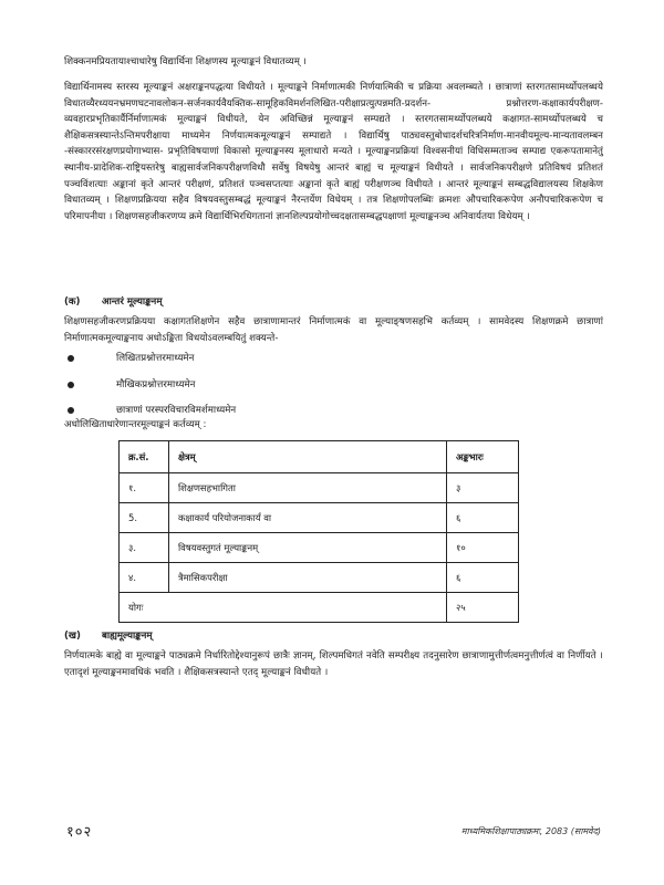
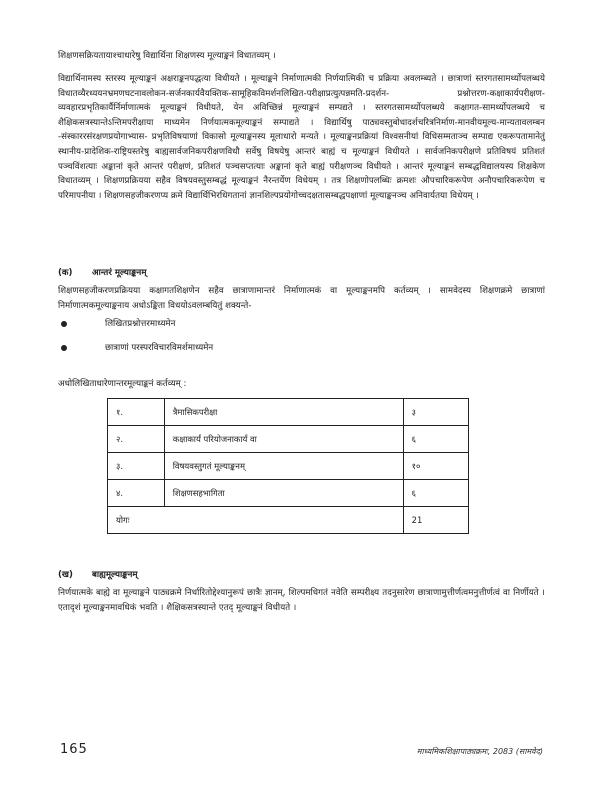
- शिक्कनमप्रियतायाश्चाधारेषु विद्यार्थिना शिक्षणस्य मूल्याङ्कनं विधातव्यम् ।
+ शिक्षणसक्रियतायाश्चाधारेषु विद्यार्थिना शिक्षणस्य मूल्याङ्कनं विधातव्यम् ।
  विद्यार्थिनामस्य स्तरस्य मूल्याङ्कनं अक्षराङ्कनपद्धत्या विधीयते । मूल्याङ्कने निर्माणात्मकी निर्णयात्मिकी च प्रक्रिया अवलम्ब्यते । छात्राणां स्तरगतसामर्थ्योपलब्धये विधातव्यैरध्ययनभ्रमणघटनावलोकन-सर्जनकार्यवैयक्तिक-सामूहिकविमर्शनलिखित-परीक्षाप्रत्युत्पन्नमति-प्रदर्शन- प्रश्नोत्तरण-कक्षाकार्यपरीक्षण-व्यवहारप्रभृतिकार्यैर्निर्माणात्मकं मूल्याङ्कनं विधीयते, येन अविच्छिन्नं मूल्याङ्कनं सम्पद्यते । स्तरगतसामर्थ्योपलब्धये कक्षागत-सामर्थ्योपलब्धये च शैक्षिकसत्रस्यान्तेऽन्तिमपरीक्षाया माध्यमेन निर्णयात्मकमूल्याङ्कनं सम्पाद्यते । विद्यार्थिषु पाठ्यवस्तुबोधादर्शचरित्रनिर्माण-मानवीयमूल्य-मान्यतावलम्बन -संस्काररसंरक्षणप्रयोगाभ्यास- प्रभृतिविषयाणां विकासो मूल्याङ्कनस्य मूलाधारो मन्यते । मूल्याङ्कनप्रक्रियां विश्वसनीयां विधिसम्मताञ्च सम्पाद्य एकरूपतामानेतुं स्थानीय-प्रादेशिक-राष्ट्रियस्तरेषु बाह्यसार्वजनिकपरीक्षणविधौ सर्वेषु विषयेषु आन्तरं बाह्यं च मूल्याङ्कनं विधीयते । सार्वजनिकपरीक्षणे प्रतिविषयं प्रतिशतं पञ्चविंशत्याः अङ्कानां कृते आन्तरं परीक्षणं, प्रतिशतं पञ्चसप्तत्याः अङ्कानां कृते बाह्यं परीक्षणञ्च विधीयते । आन्तरं मूल्याङ्कनं सम्बद्धविद्यालयस्य शिक्षकेण विधातव्यम् । शिक्षणप्रक्रियया सहैव विषयवस्तुसम्बद्धं मूल्याङ्कनं नैरन्तर्येण विधेयम् । तत्र शिक्षणोपलब्धिः क्रमशः औपचारिकरूपेण अनौपचारिकरूपेण च परिमापनीया । शिक्षणसहजीकरणप्य क्रमे विद्यार्थिभिरधिगतानां ज्ञानशिल्पप्रयोगोच्चदक्षतासम्बद्धपक्षाणां मूल्याङ्कनञ्च अनिवार्यतया विधेयम् ।
  (क)
  आन्तरं मूल्याङ्कनम्
- शिक्षणसहजीकरणप्रक्रियया कक्षागतशिक्षणेन सहैव छात्राणामान्तरं निर्माणात्मकं वा मूल्याङ्षणसहभि कर्तव्यम् । सामवेदस्य शिक्षणक्रमे छात्राणां निर्माणात्मकमूल्याङ्कनाय अधोऽङ्किता विधयोऽवलम्बयितुं शक्यन्ते-
+ शिक्षणसहजीकरणप्रक्रियया कक्षागतशिक्षणेन सहैव छात्राणामान्तरं निर्माणात्मकं वा मूल्याङ्कनमपि कर्तव्यम् । सामवेदस्य शिक्षणक्रमे छात्राणां निर्माणात्मकमूल्याङ्कनाय अधोऽङ्किता विधयोऽवलम्बयितुं शक्यन्ते-
  लिखितप्रश्नोत्तरमाध्यमेन
- मौखिकप्रश्नोत्तरमाध्यमेन
  छात्राणां परस्परविचारविमर्शमाध्यमेन
  अधोलिखिताधारेणान्तरमूल्याङ्कनं कर्तव्यम् :
- क्र.सं.	क्षेत्रम्	अङ्कभारः
- १.	शिक्षणसहभागिता	३
+ १.	त्रैमासिकपरीक्षा	३
- 5.	कक्षाकार्यं परियोजनाकार्यं वा	६
+ २.	कक्षाकार्यं परियोजनाकार्यं वा	६
  ३.	विषयवस्तुगतं मूल्याङ्कनम्	१०
- ४.	त्रैमासिकपरीक्षा	६
+ ४.	शिक्षणसहभागिता	६
- योगः	२५
+ योगः	21
  (ख)
  बाह्यमूल्याङ्कनम्
  निर्णयात्मके बाह्ये वा मूल्याङ्कने पाठ्यक्रमे निर्धारितोद्देश्यानुरूपं छात्रैः ज्ञानम्, शिल्पमधिगतं नवेति सम्परीक्ष्य तदनुसारेण छात्राणामुत्तीर्णत्वमनुत्तीर्णत्वं वा निर्णीयते । एतादृशं मूल्याङ्कनमावधिकं भवति । शैक्षिकसत्रस्यान्ते एतद् मूल्याङ्कनं विधीयते ।
- १०२
+ 165
  माध्यमिकशिक्षापाठ्यक्रमः, 2083 (सामवेद)
